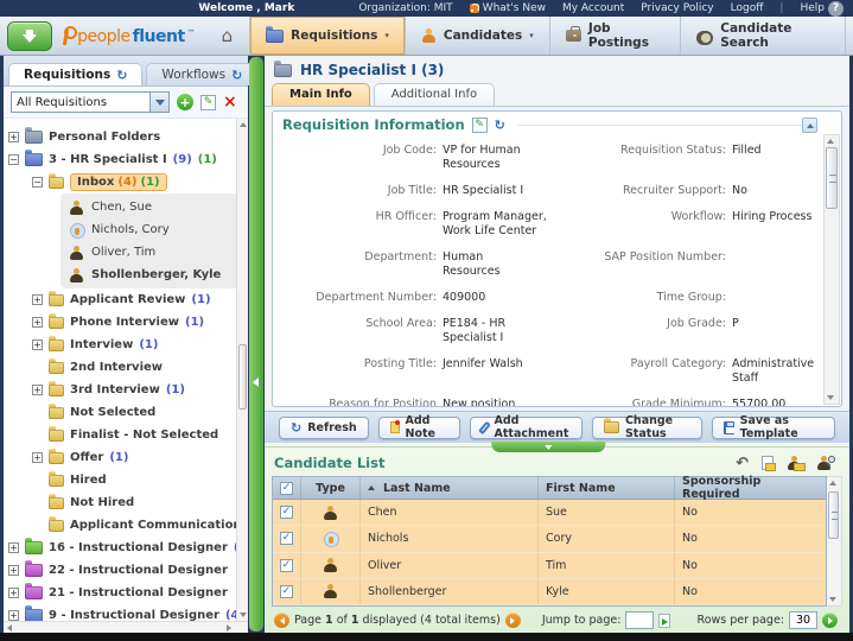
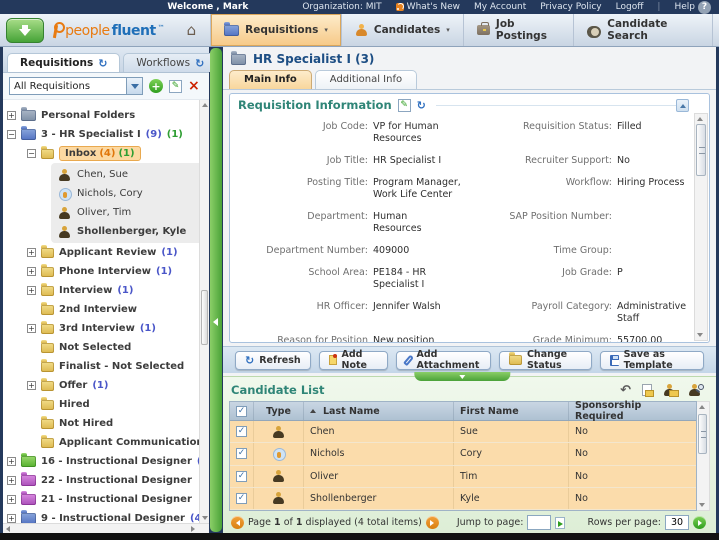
  Welcome , Mark
  Organization: MIT
  What's New
  My Account
  Privacy Policy
  Logoff
  |
  Help
  ?
  people
  fluent
  ™
  ⌂
  Requisitions
  ▾
  Candidates
  ▾
  Job Postings
  Candidate Search
  Requisitions
  ↻
  Workflows
  ↻
  All Requisitions
  +
  ✎
  ×
  +
  Personal Folders
  −
  3 - HR Specialist I
  (9)
  (1)
  −
  Inbox
  (4)
  (1)
  Chen, Sue
  Nichols, Cory
  Oliver, Tim
  Shollenberger, Kyle
  +
  Applicant Review
  (1)
  +
  Phone Interview
  (1)
  +
  Interview
  (1)
  2nd Interview
  +
  3rd Interview
  (1)
  Not Selected
  Finalist - Not Selected
  +
  Offer
  (1)
  Hired
  Not Hired
  Applicant Communicatio
  +
  16 - Instructional Designer
  +
  22 - Instructional Designer
  +
  21 - Instructional Designer
  +
  9 - Instructional Designer
  HR Specialist I (3)
  Main Info
  Additional Info
  Requisition Information
  ✎
  ↻
  Job Code:
  VP for Human Resources
  Requisition Status:
  Filled
  Job Title:
  HR Specialist I
  Recruiter Support:
  No
- HR Officer:
+ Posting Title:
  Program Manager, Work Life Center
  Workflow:
  Hiring Process
  Department:
  Human Resources
  SAP Position Number:
  Department Number:
  409000
  Time Group:
  School Area:
  PE184 - HR Specialist I
  Job Grade:
  P
- Posting Title:
+ HR Officer:
  Jennifer Walsh
  Payroll Category:
  Administrative Staff
  New position
  Grade Minimum:
  55700.00
  ↻
  Refresh
  Add Note
  Add Attachment
  Change Status
  Save as Template
  Candidate List
  ↶
  Type
  Last Name
  First Name
  Sponsorship Required
  Chen
  Sue
  No
  Nichols
  Cory
  No
  Oliver
  Tim
  No
  Shollenberger
  Kyle
  No
  Page 1 of 1 displayed (4 total items)
  Jump to page:
  Rows per page:
  30
